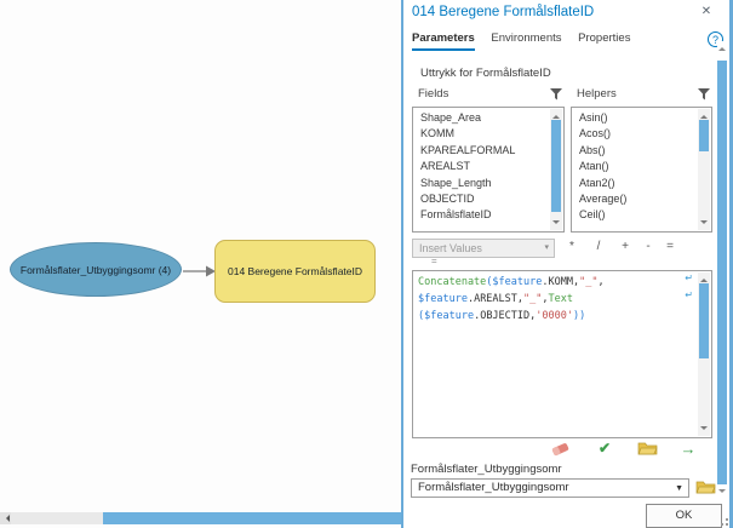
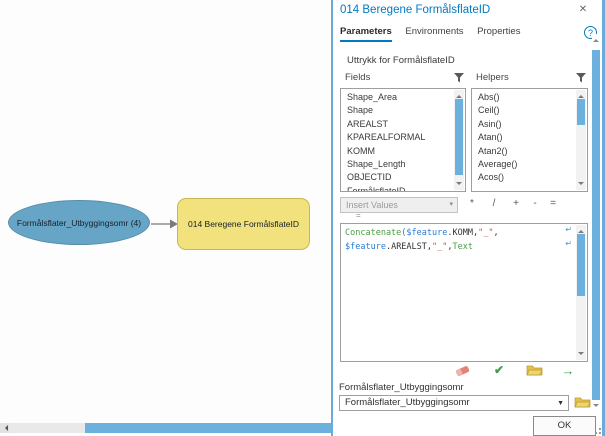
  Formålsflater_Utbyggingsomr (4)
  014 Beregene FormålsflateID
  014 Beregene FormålsflateID
  ✕
  Parameters Environments Properties
  ?
  Uttrykk for FormålsflateID
  Fields
  Shape_Area
+ Shape
- KOMM
+ AREALST
  KPAREALFORMAL
- AREALST
+ KOMM
  Shape_Length
  OBJECTID
  FormålsflateID
  Helpers
- Asin()
+ Abs()
- Acos()
+ Ceil()
- Abs()
+ Asin()
  Atan()
  Atan2()
  Average()
- Ceil()
+ Acos()
  Insert Values
  *
  /
  +
  -
  =
  =
  Concatenate($feature.KOMM,"_",
  $feature.AREALST,"_",Text
- ($feature.OBJECTID,'0000'))
  ↵
  ↵
  ✔
  →
  Formålsflater_Utbyggingsomr
  Formålsflater_Utbyggingsomr
  OK
